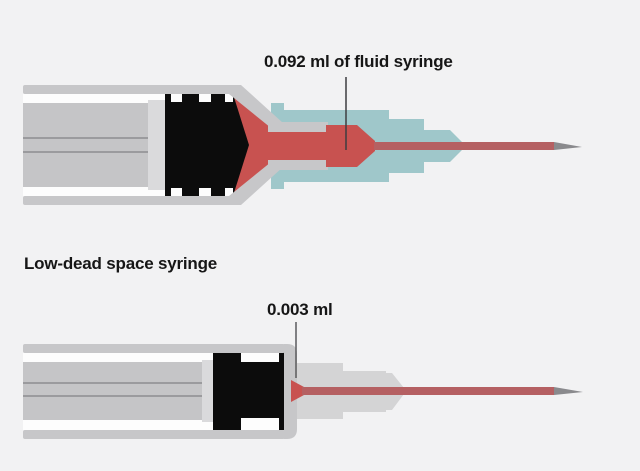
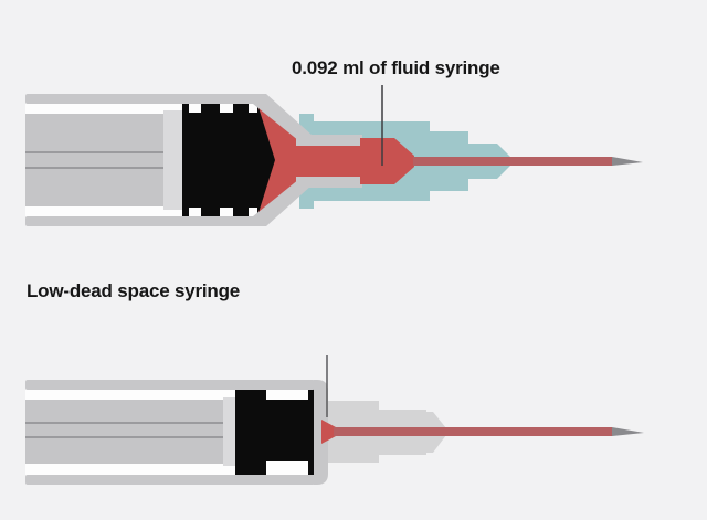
  0.092 ml of fluid syringe
  Low-dead space syringe
- 0.003 ml
